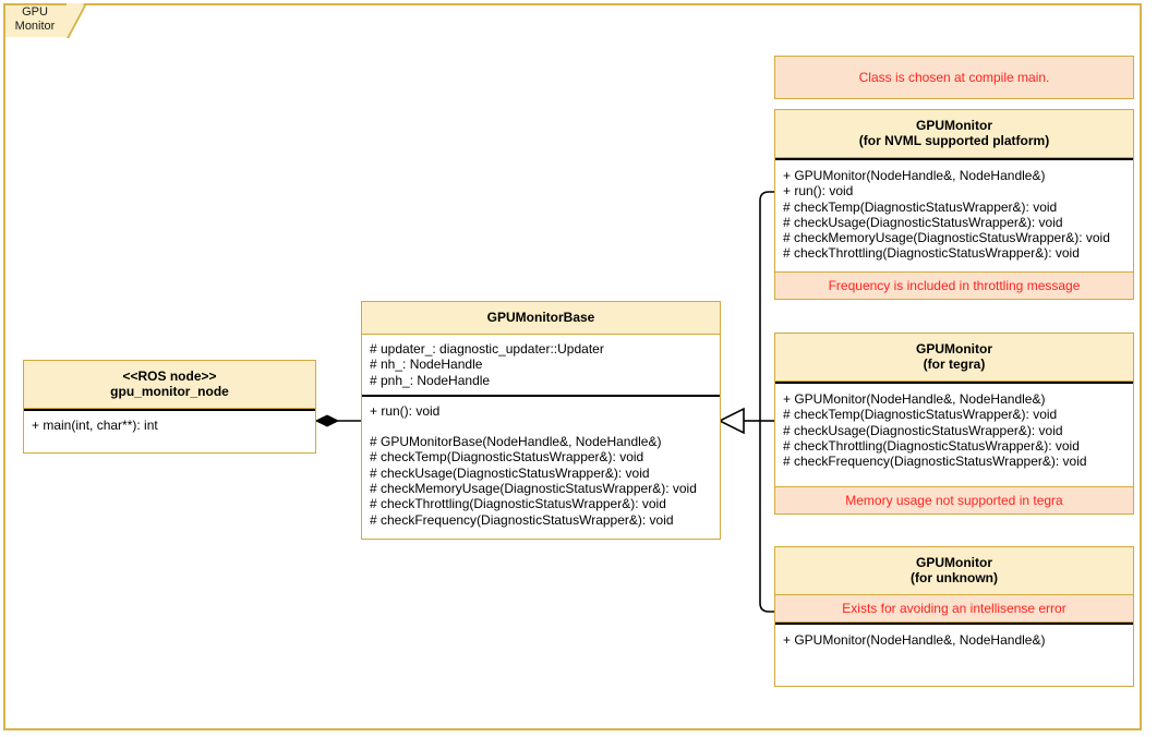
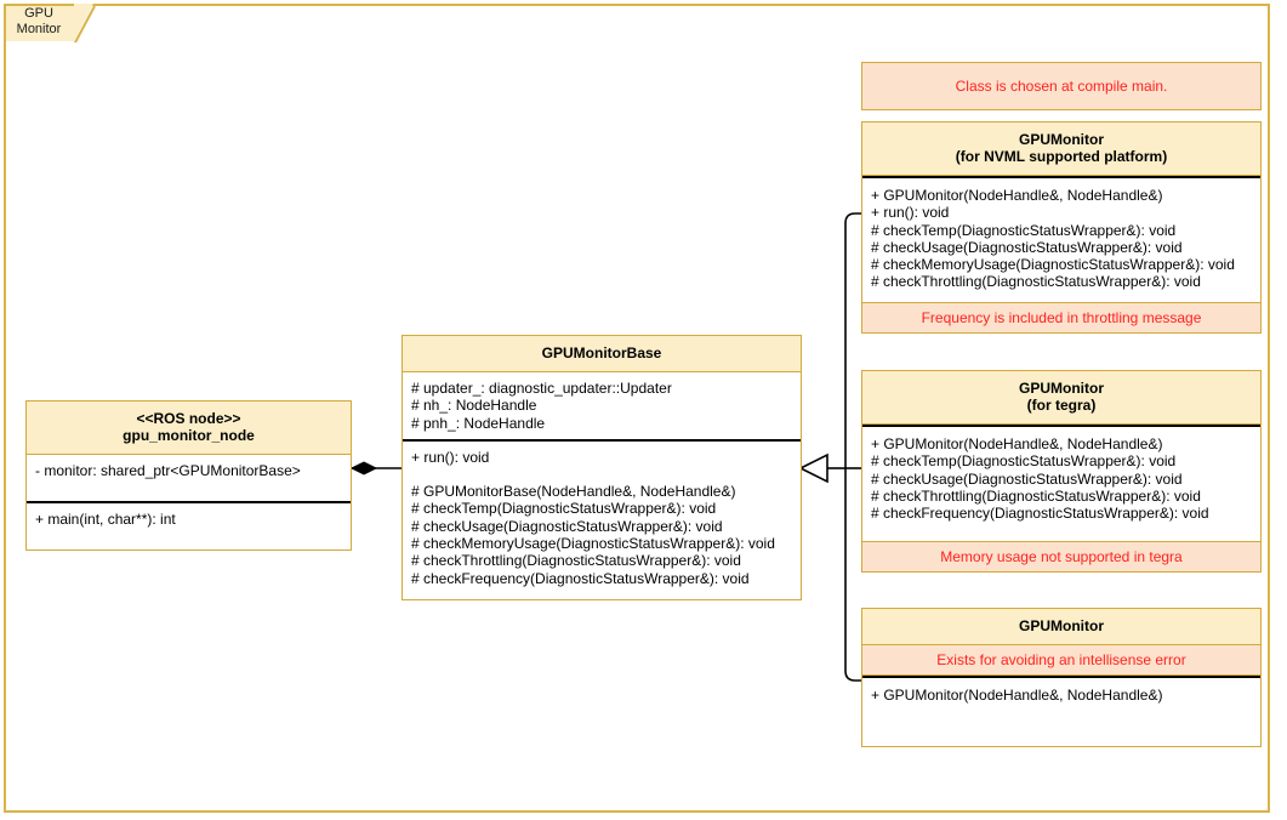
  GPU
  Monitor
  <<ROS node>>
  gpu_monitor_node
+ - monitor: shared_ptr<GPUMonitorBase>
  + main(int, char**): int
  GPUMonitorBase
  # updater_: diagnostic_updater::Updater
  # nh_: NodeHandle
  # pnh_: NodeHandle
  + run(): void
  # GPUMonitorBase(NodeHandle&, NodeHandle&)
  # checkTemp(DiagnosticStatusWrapper&): void
  # checkUsage(DiagnosticStatusWrapper&): void
  # checkMemoryUsage(DiagnosticStatusWrapper&): void
  # checkThrottling(DiagnosticStatusWrapper&): void
  # checkFrequency(DiagnosticStatusWrapper&): void
  Class is chosen at compile main.
  GPUMonitor
  (for NVML supported platform)
  + GPUMonitor(NodeHandle&, NodeHandle&)
  + run(): void
  # checkTemp(DiagnosticStatusWrapper&): void
  # checkUsage(DiagnosticStatusWrapper&): void
  # checkMemoryUsage(DiagnosticStatusWrapper&): void
  # checkThrottling(DiagnosticStatusWrapper&): void
  Frequency is included in throttling message
  GPUMonitor
  (for tegra)
  + GPUMonitor(NodeHandle&, NodeHandle&)
  # checkTemp(DiagnosticStatusWrapper&): void
  # checkUsage(DiagnosticStatusWrapper&): void
  # checkThrottling(DiagnosticStatusWrapper&): void
  # checkFrequency(DiagnosticStatusWrapper&): void
  Memory usage not supported in tegra
  GPUMonitor
- (for unknown)
  Exists for avoiding an intellisense error
  + GPUMonitor(NodeHandle&, NodeHandle&)
